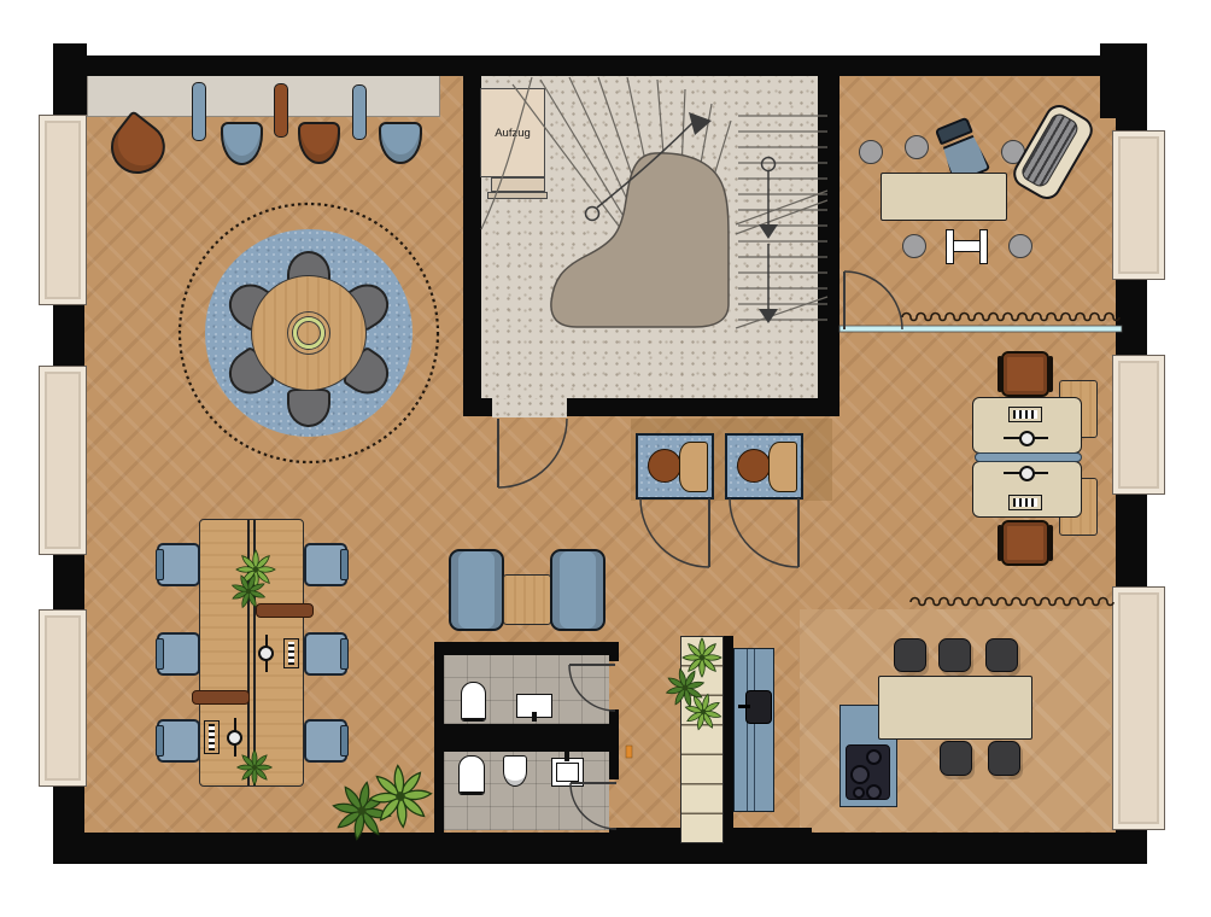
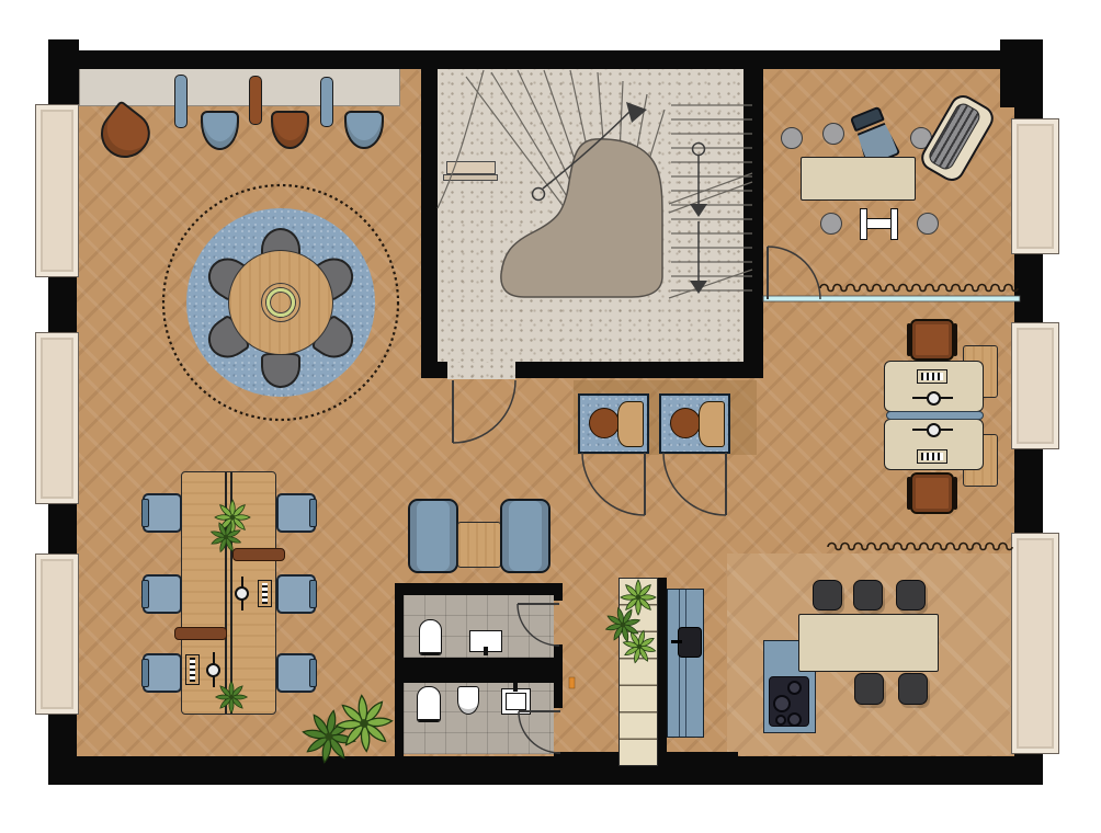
- Aufzug
